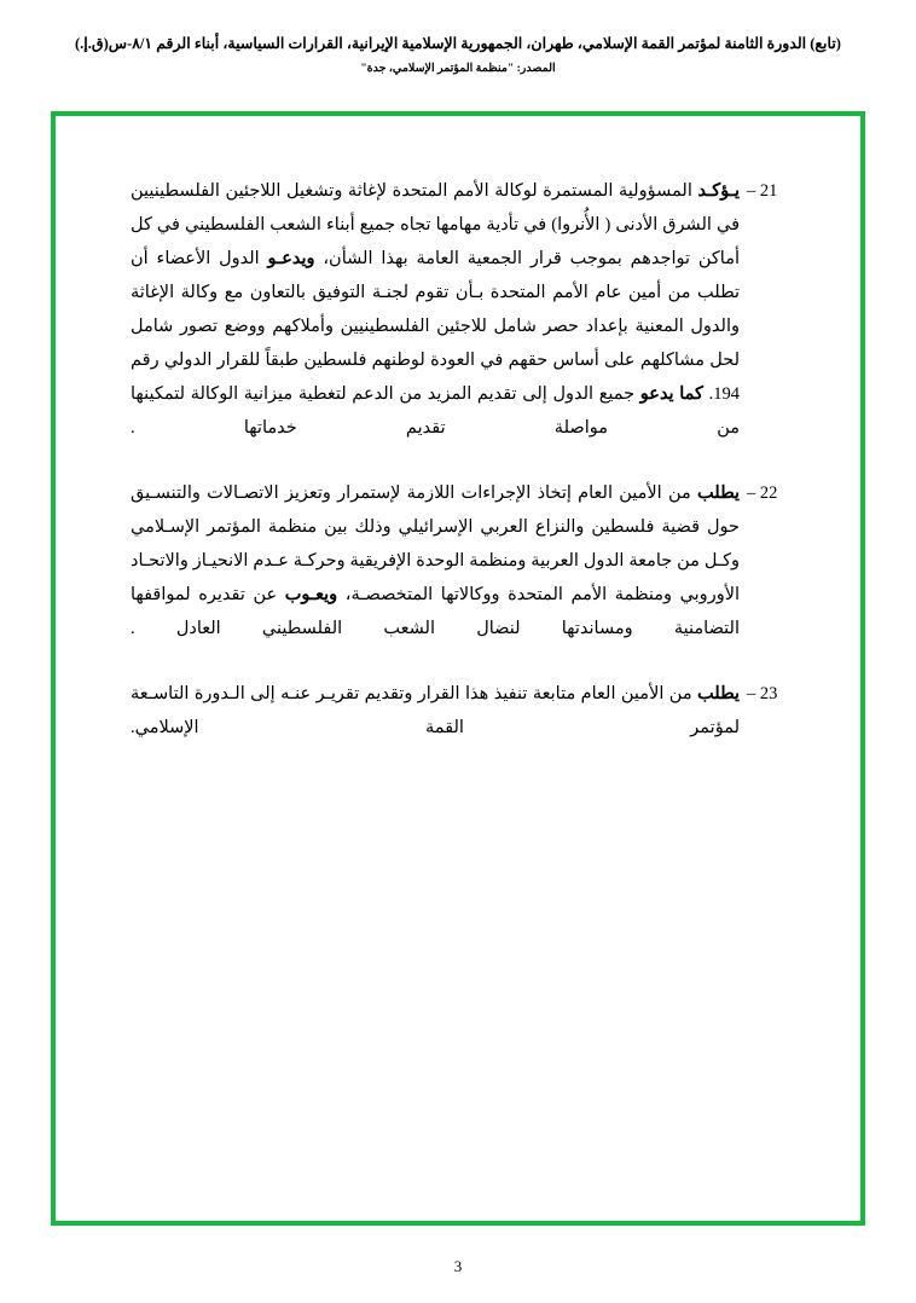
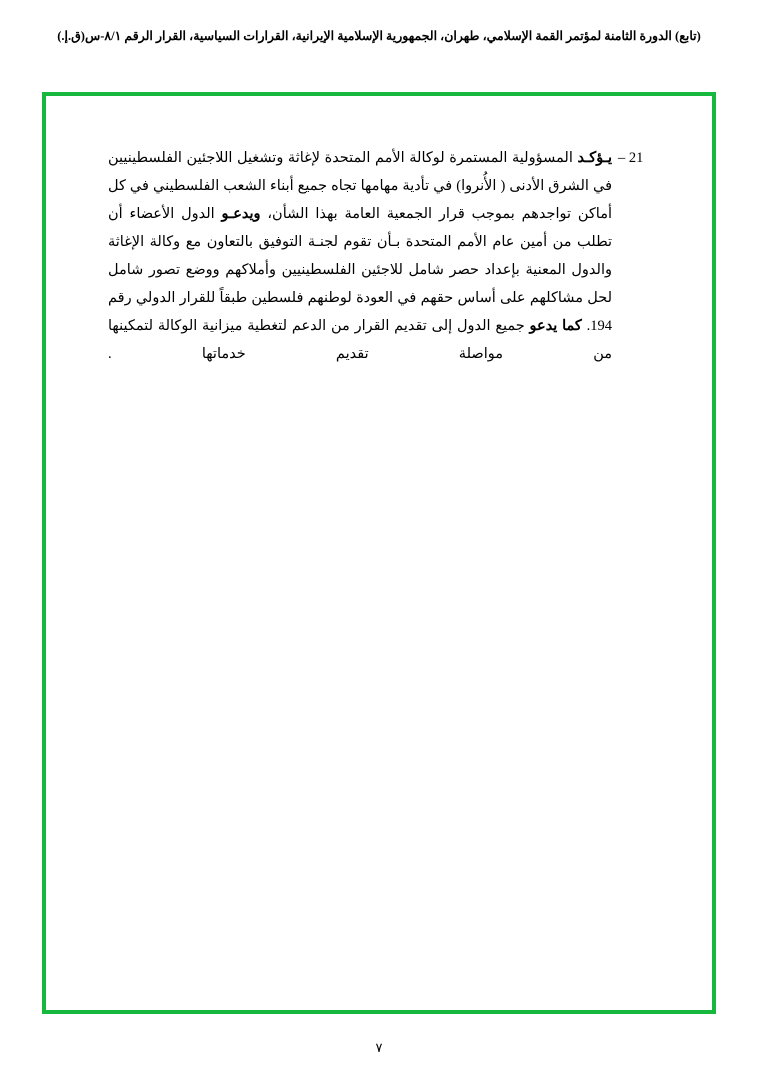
- (تابع) الدورة الثامنة لمؤتمر القمة الإسلامي، طهران، الجمهورية الإسلامية الإيرانية، القرارات السياسية، أبناء الرقم ٨/١-س(ق.إ.)
+ (تابع) الدورة الثامنة لمؤتمر القمة الإسلامي، طهران، الجمهورية الإسلامية الإيرانية، القرارات السياسية، القرار الرقم ٨/١-س(ق.إ.)
- المصدر: "منظمة المؤتمر الإسلامي، جدة"
  21 –
- يـؤكـد المسؤولية المستمرة لوكالة الأمم المتحدة لإغاثة وتشغيل اللاجئين الفلسطينيين في الشرق الأدنى ( الأُنروا) في تأدية مهامها تجاه جميع أبناء الشعب الفلسطيني في كل أماكن تواجدهم بموجب قرار الجمعية العامة بهذا الشأن، ويدعـو الدول الأعضاء أن تطلب من أمين عام الأمم المتحدة بـأن تقوم لجنـة التوفيق بالتعاون مع وكالة الإغاثة والدول المعنية بإعداد حصر شامل للاجئين الفلسطينيين وأملاكهم ووضع تصور شامل لحل مشاكلهم على أساس حقهم في العودة لوطنهم فلسطين طبقاً للقرار الدولي رقم 194. كما يدعو جميع الدول إلى تقديم المزيد من الدعم لتغطية ميزانية الوكالة لتمكينها من مواصلة تقديم خدماتها .
+ يـؤكـد المسؤولية المستمرة لوكالة الأمم المتحدة لإغاثة وتشغيل اللاجئين الفلسطينيين في الشرق الأدنى ( الأُنروا) في تأدية مهامها تجاه جميع أبناء الشعب الفلسطيني في كل أماكن تواجدهم بموجب قرار الجمعية العامة بهذا الشأن، ويدعـو الدول الأعضاء أن تطلب من أمين عام الأمم المتحدة بـأن تقوم لجنـة التوفيق بالتعاون مع وكالة الإغاثة والدول المعنية بإعداد حصر شامل للاجئين الفلسطينيين وأملاكهم ووضع تصور شامل لحل مشاكلهم على أساس حقهم في العودة لوطنهم فلسطين طبقاً للقرار الدولي رقم 194. كما يدعو جميع الدول إلى تقديم القرار من الدعم لتغطية ميزانية الوكالة لتمكينها من مواصلة تقديم خدماتها .
- 22 –
- يطلب من الأمين العام إتخاذ الإجراءات اللازمة لإستمرار وتعزيز الاتصـالات والتنسـيق حول قضية فلسطين والنزاع العربي الإسرائيلي وذلك بين منظمة المؤتمر الإسـلامي وكـل من جامعة الدول العربية ومنظمة الوحدة الإفريقية وحركـة عـدم الانحيـاز والاتحـاد الأوروبي ومنظمة الأمم المتحدة ووكالاتها المتخصصـة، ويعـوب عن تقديره لمواقفها التضامنية ومساندتها لنضال الشعب الفلسطيني العادل .
- 23 –
- يطلب من الأمين العام متابعة تنفيذ هذا القرار وتقديم تقريـر عنـه إلى الـدورة التاسـعة لمؤتمر القمة الإسلامي.
- 3
+ ٧
